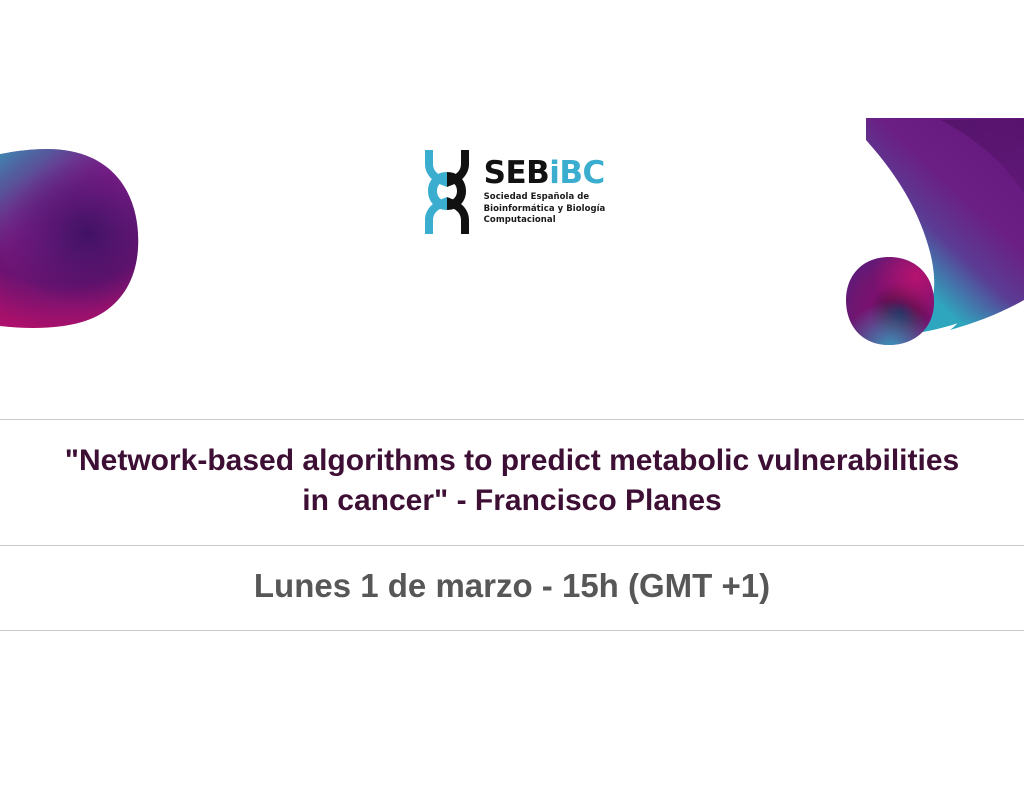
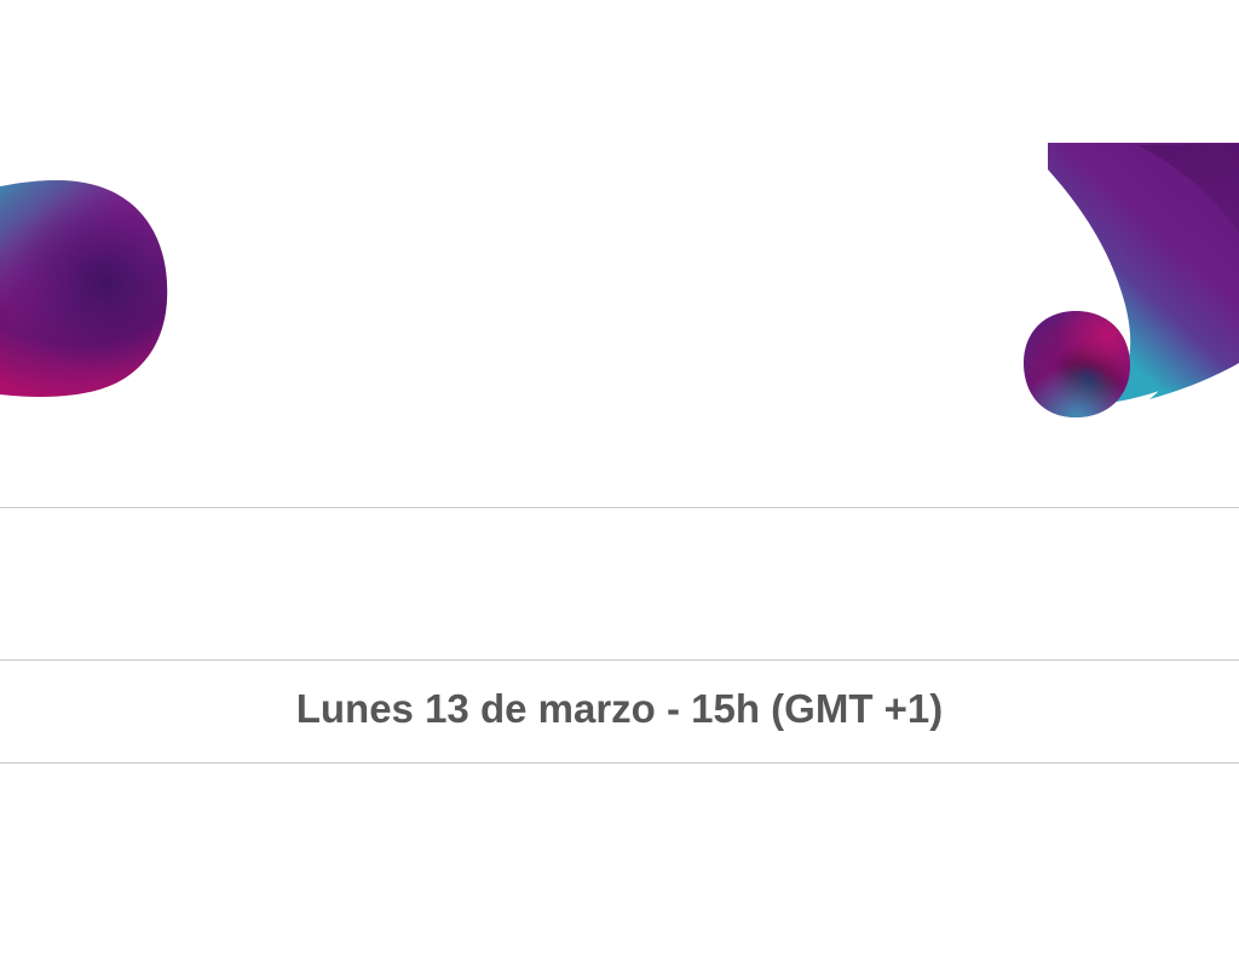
- SEBiBC
- Sociedad Española de
- Bioinformática y Biología
- Computacional
- "Network-based algorithms to predict metabolic vulnerabilities in cancer" - Francisco Planes
- Lunes 1 de marzo - 15h (GMT +1)
+ Lunes 13 de marzo - 15h (GMT +1)
